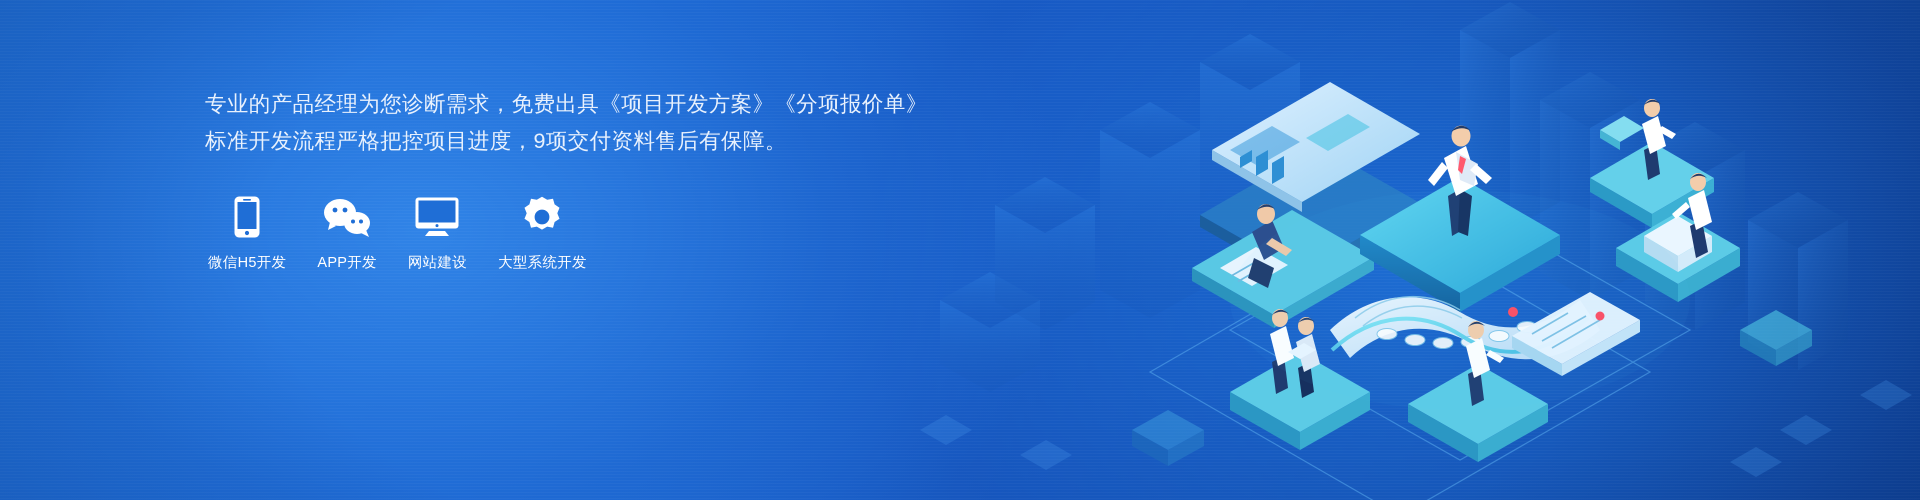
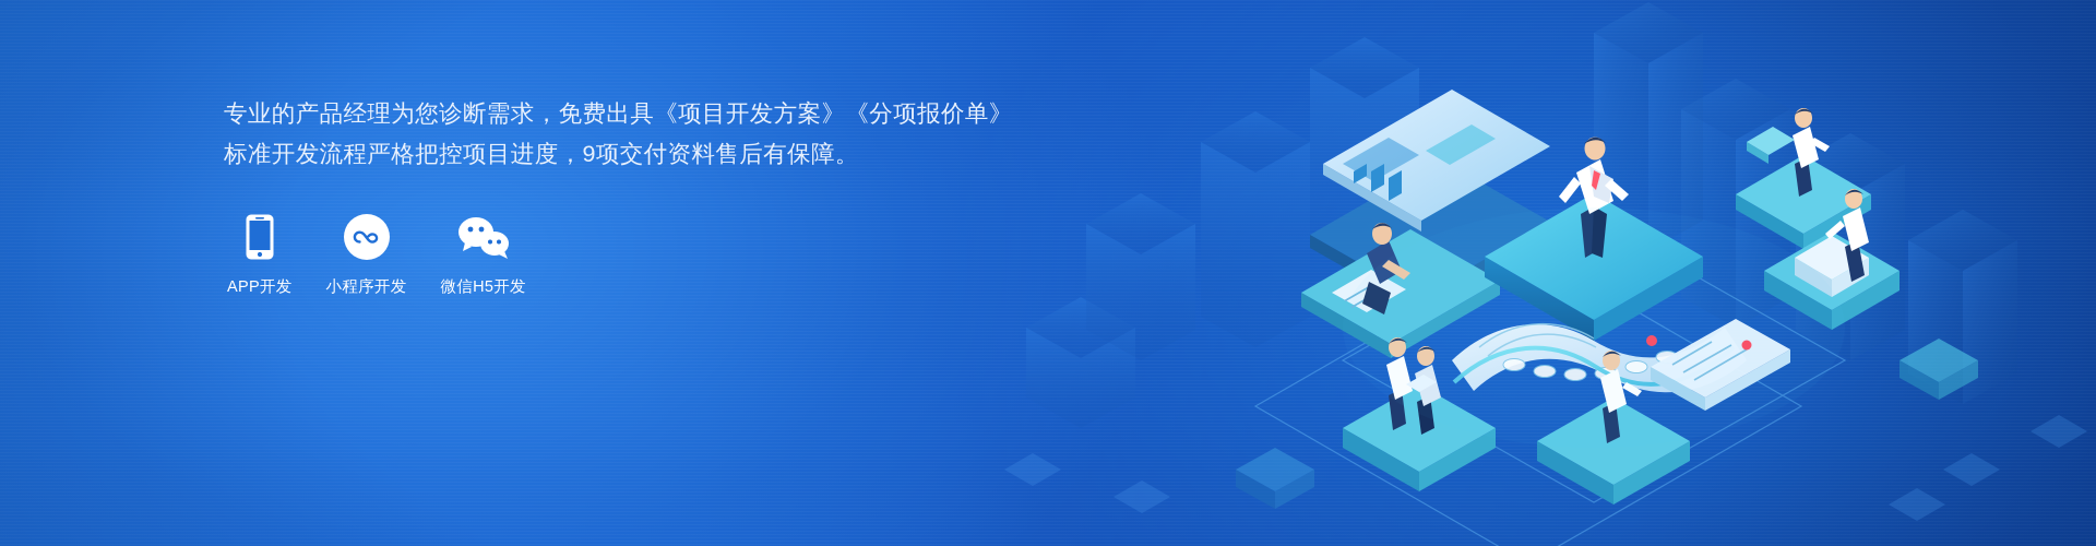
  专业的产品经理为您诊断需求，免费出具《项目开发方案》《分项报价单》
  标准开发流程严格把控项目进度，9项交付资料售后有保障。
- 微信H5开发
+ APP开发
+ 小程序开发
- APP开发
+ 微信H5开发
- 网站建设
- 大型系统开发
